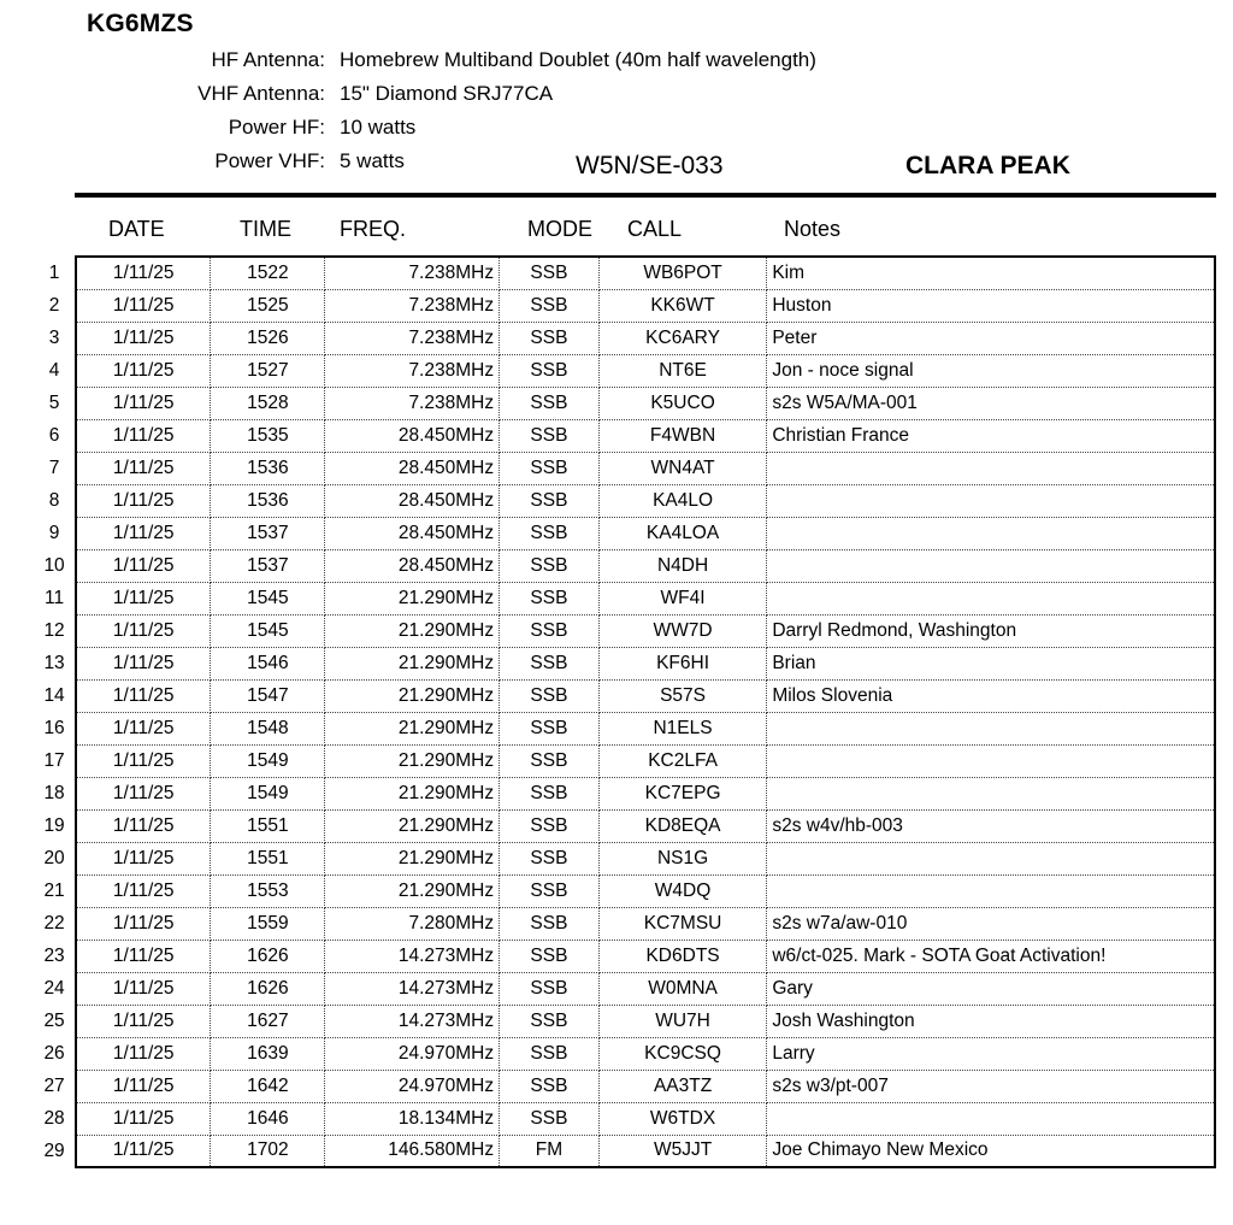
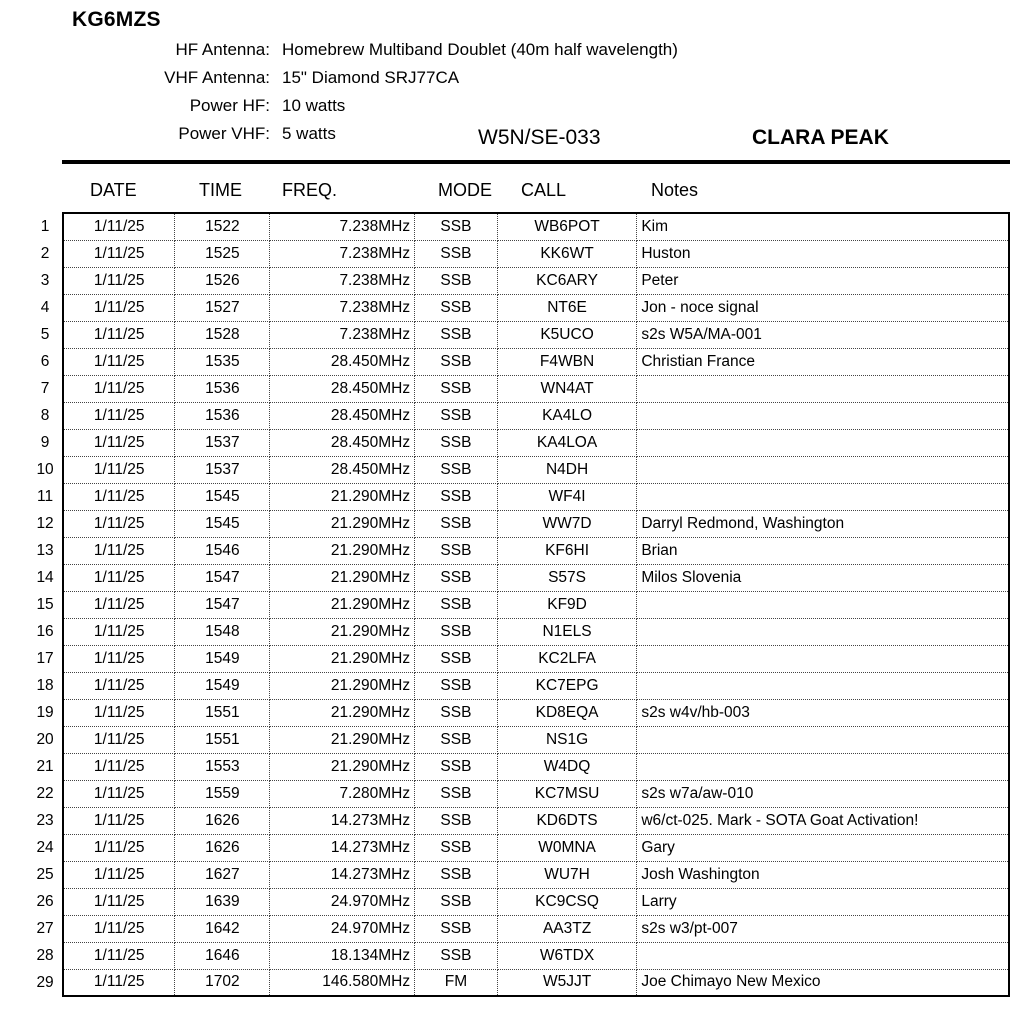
  KG6MZS
  HF Antenna:
  Homebrew Multiband Doublet (40m half wavelength)
  VHF Antenna:
  15" Diamond SRJ77CA
  Power HF:
  10 watts
  Power VHF:
  5 watts
  W5N/SE-033
  CLARA PEAK
  DATE
  TIME
  FREQ.
  MODE
  CALL
  Notes
  1	1/11/25	1522	7.238MHz	SSB	WB6POT	Kim
  2	1/11/25	1525	7.238MHz	SSB	KK6WT	Huston
  3	1/11/25	1526	7.238MHz	SSB	KC6ARY	Peter
  4	1/11/25	1527	7.238MHz	SSB	NT6E	Jon - noce signal
  5	1/11/25	1528	7.238MHz	SSB	K5UCO	s2s W5A/MA-001
  6	1/11/25	1535	28.450MHz	SSB	F4WBN	Christian France
  7	1/11/25	1536	28.450MHz	SSB	WN4AT
  8	1/11/25	1536	28.450MHz	SSB	KA4LO
  9	1/11/25	1537	28.450MHz	SSB	KA4LOA
  10	1/11/25	1537	28.450MHz	SSB	N4DH
  11	1/11/25	1545	21.290MHz	SSB	WF4I
  12	1/11/25	1545	21.290MHz	SSB	WW7D	Darryl Redmond, Washington
  13	1/11/25	1546	21.290MHz	SSB	KF6HI	Brian
  14	1/11/25	1547	21.290MHz	SSB	S57S	Milos Slovenia
+ 15	1/11/25	1547	21.290MHz	SSB	KF9D
  16	1/11/25	1548	21.290MHz	SSB	N1ELS
  17	1/11/25	1549	21.290MHz	SSB	KC2LFA
  18	1/11/25	1549	21.290MHz	SSB	KC7EPG
  19	1/11/25	1551	21.290MHz	SSB	KD8EQA	s2s w4v/hb-003
  20	1/11/25	1551	21.290MHz	SSB	NS1G
  21	1/11/25	1553	21.290MHz	SSB	W4DQ
  22	1/11/25	1559	7.280MHz	SSB	KC7MSU	s2s w7a/aw-010
  23	1/11/25	1626	14.273MHz	SSB	KD6DTS	w6/ct-025. Mark - SOTA Goat Activation!
  24	1/11/25	1626	14.273MHz	SSB	W0MNA	Gary
  25	1/11/25	1627	14.273MHz	SSB	WU7H	Josh Washington
  26	1/11/25	1639	24.970MHz	SSB	KC9CSQ	Larry
  27	1/11/25	1642	24.970MHz	SSB	AA3TZ	s2s w3/pt-007
  28	1/11/25	1646	18.134MHz	SSB	W6TDX
  29	1/11/25	1702	146.580MHz	FM	W5JJT	Joe Chimayo New Mexico
